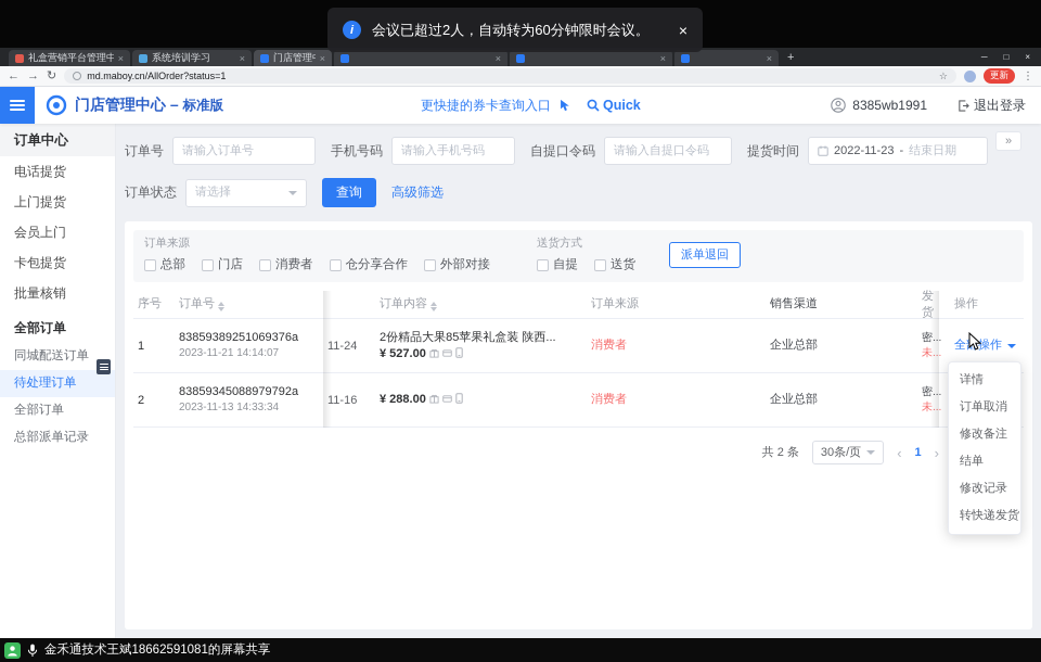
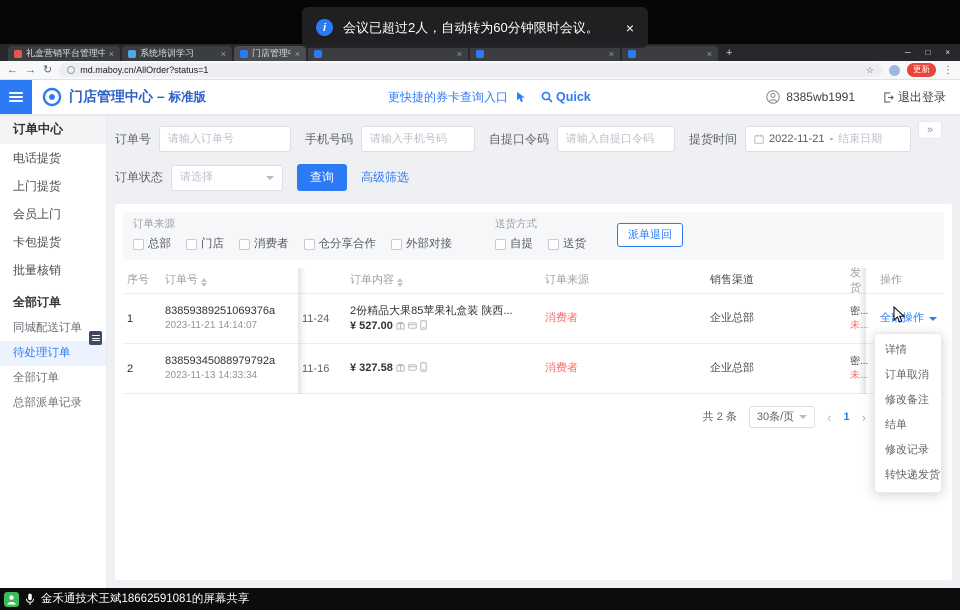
  礼盒营销平台管理中
  ×
  系统培训学习
  ×
  ×
  ×
  ×
  ×
  +
  ─
  □
  ×
  ←
  →
  ↻
  md.maboy.cn/AllOrder?status=1
  ☆
  更新
  ⋮
  门店管理中心 – 标准版
  更快捷的券卡查询入口
  Quick
  8385wb1991
  退出登录
  订单中心
  电话提货
  上门提货
  会员上门
  卡包提货
  批量核销
  全部订单
  同城配送订单
  待处理订单
  全部订单
  总部派单记录
  »
  订单号
  请输入订单号
  手机号码
  请输入手机号码
  自提口令码
  请输入自提口令码
  提货时间
- 2022-11-23
+ 2022-11-21
  -
  结束日期
  订单状态
  请选择
  查询
  高级筛选
  订单来源
  总部
  门店
  消费者
  仓分享合作
  外部对接
  送货方式
  自提
  送货
  派单退回
  序号
  订单号
  订单内容
  订单来源
  销售渠道
  发货
  操作
  1
  83859389251069376a
  2023-11-21 14:14:07
  1-24
  2份精品大果85苹果礼盒装 陕西...
  ¥ 527.00
  消费者
  企业总部
  全操作
  2
  83859345088979792a
  2023-11-13 14:33:34
  1-16
- ¥ 288.00
+ ¥ 327.58
  消费者
  企业总部
  共 2 条
  30条/页
  ‹
  1
  ›
  详情
  订单取消
  修改备注
  结单
  修改记录
  转快递发货
  i
  会议已超过2人，自动转为60分钟限时会议。
  ×
  金禾通技术王斌18662591081的屏幕共享
